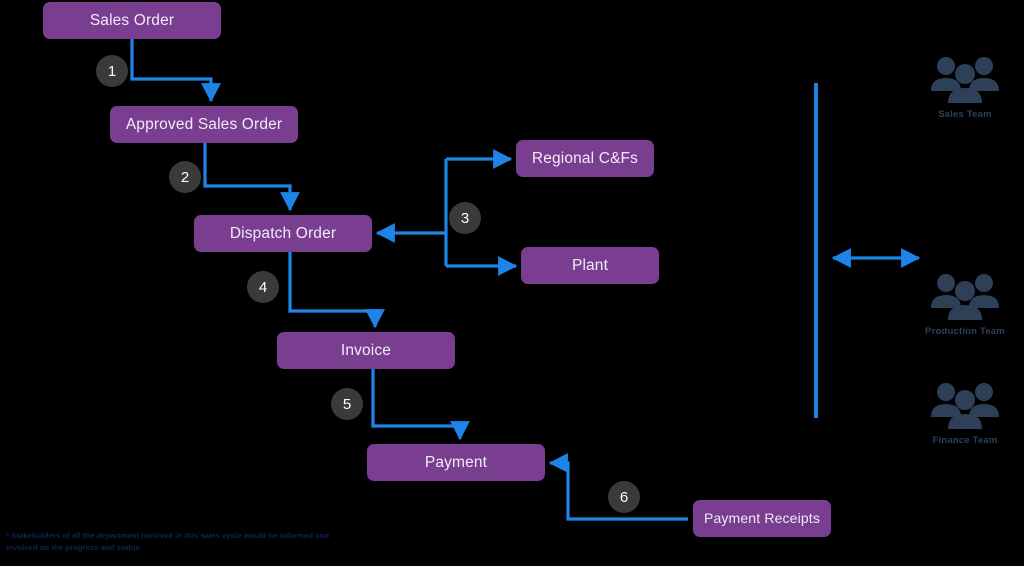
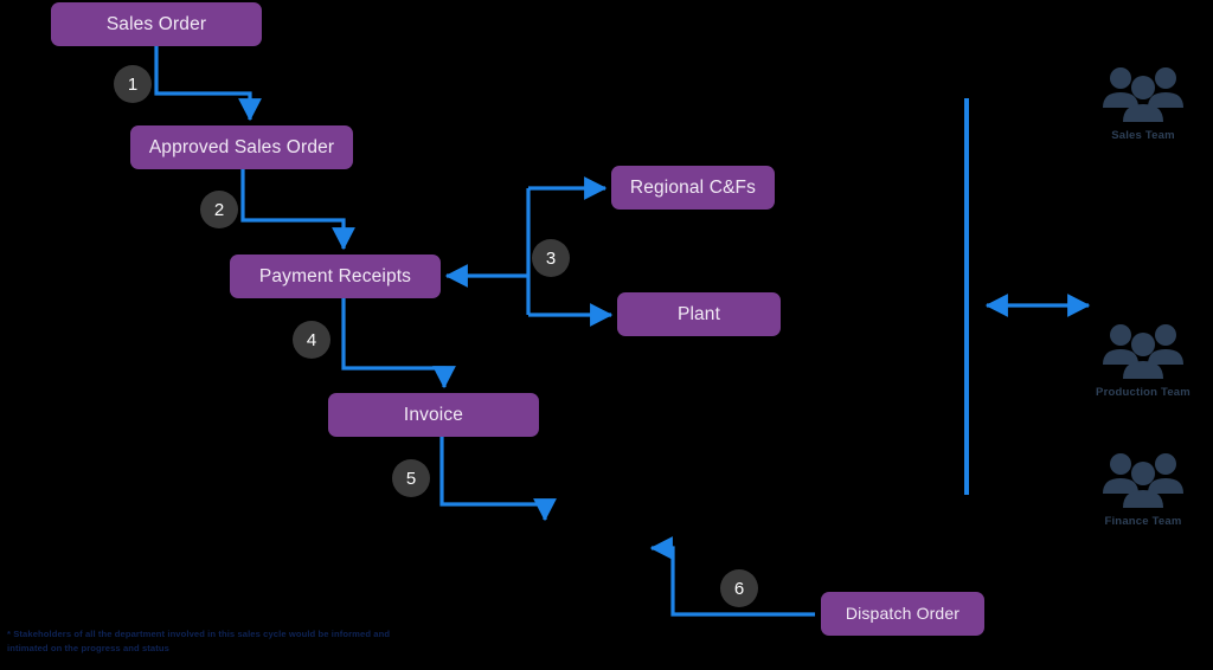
  Sales Order
  Approved Sales Order
- Dispatch Order
+ Payment Receipts
  Regional C&Fs
  Plant
  Invoice
- Payment
- Payment Receipts
+ Dispatch Order
  1
  2
  3
  4
  5
  6
  Sales Team
  Production Team
  Finance Team
- * Stakeholders of all the department involved in this sales cycle would be informed and involved on the progress and status
+ * Stakeholders of all the department involved in this sales cycle would be informed and intimated on the progress and status
